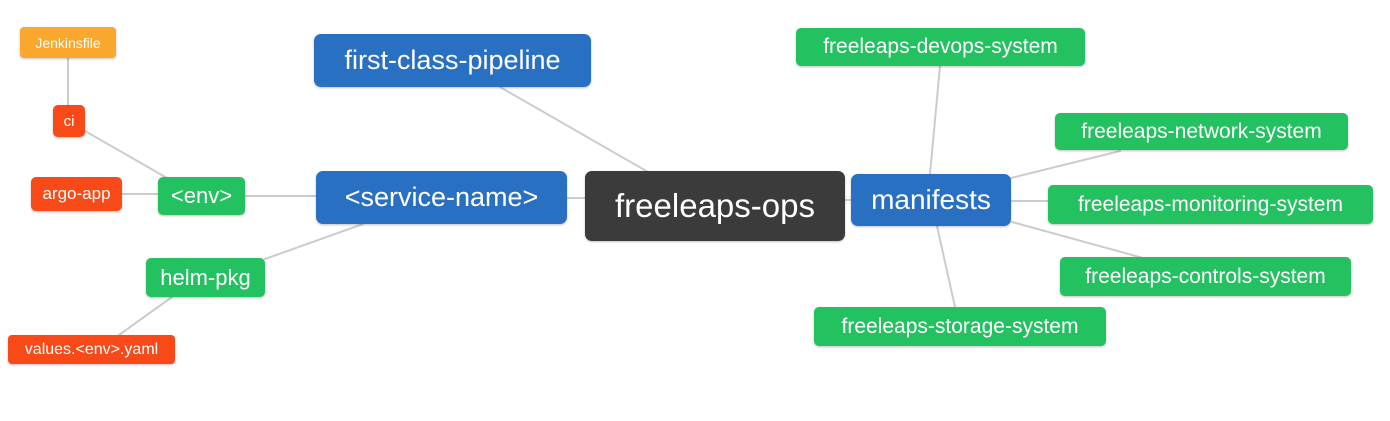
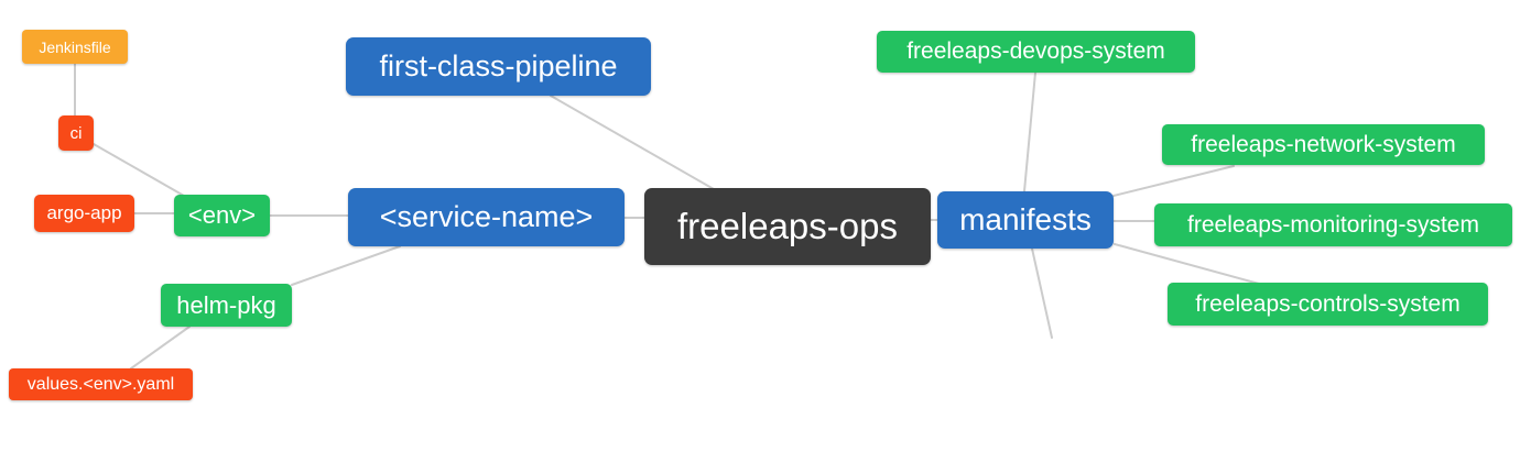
  Jenkinsfile
  ci
  argo-app
  <env>
  <service-name>
  first-class-pipeline
  freeleaps-ops
  manifests
  freeleaps-devops-system
  freeleaps-network-system
  freeleaps-monitoring-system
  freeleaps-controls-system
- freeleaps-storage-system
  helm-pkg
  values.<env>.yaml
